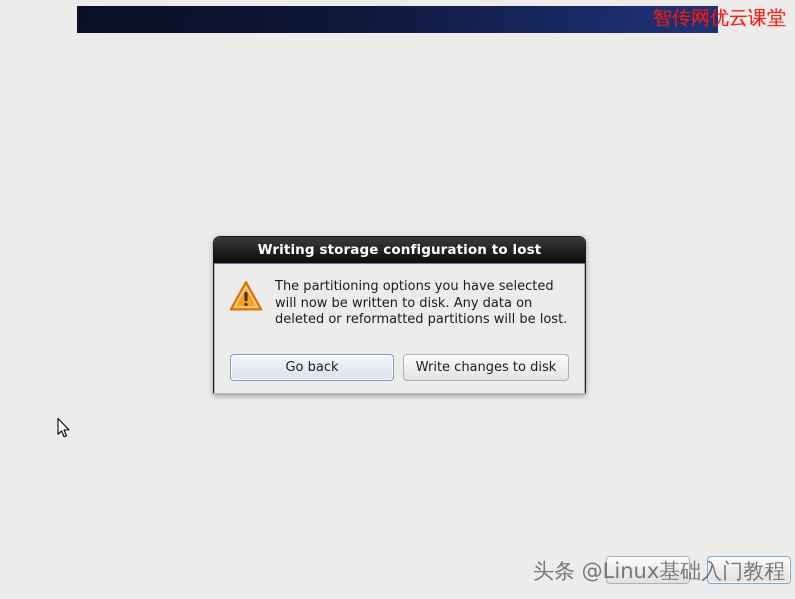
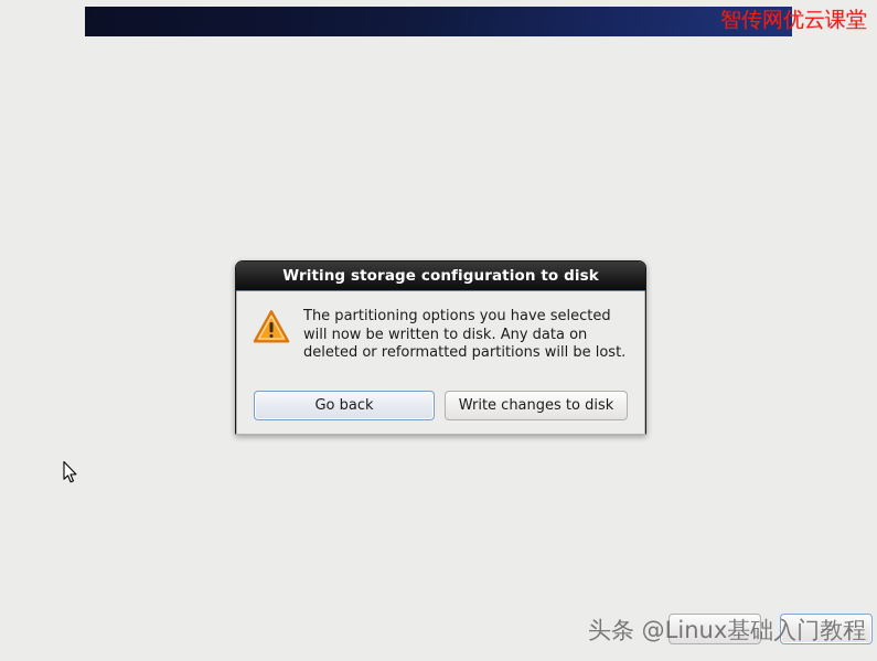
  智传网优云课堂
- Writing storage configuration to lost
+ Writing storage configuration to disk
  The partitioning options you have selected
  will now be written to disk. Any data on
  deleted or reformatted partitions will be lost.
  Go back
  Write changes to disk
  头条 @Linux基础入门教程
